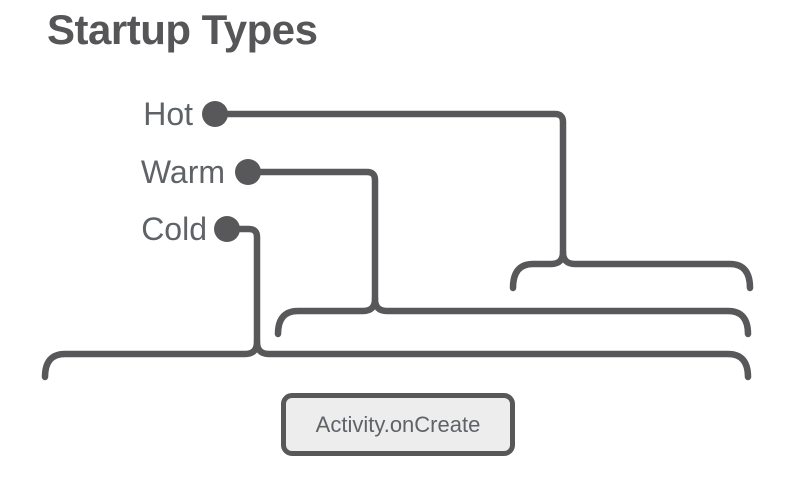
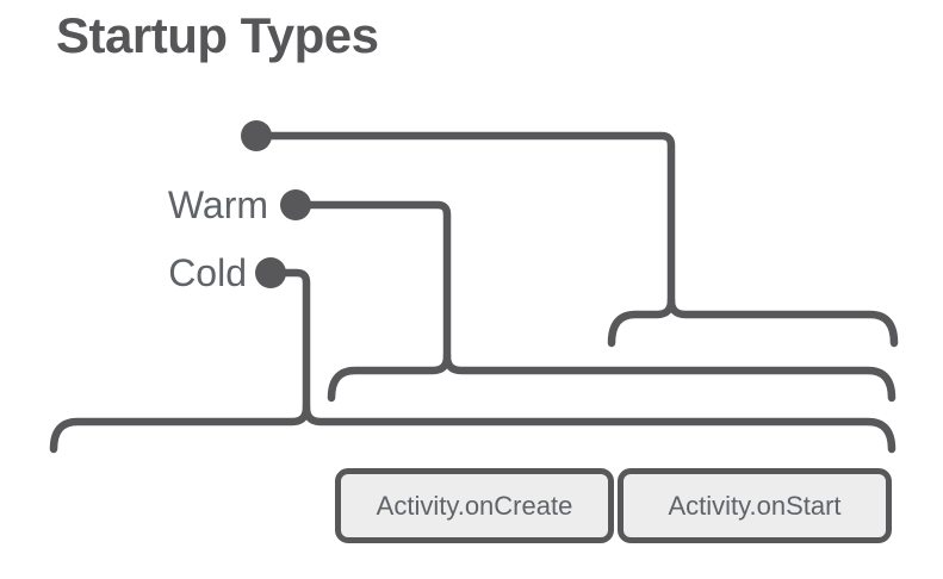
  Startup Types
- Hot
  Warm
  Cold
  Activity.onCreate
+ Activity.onStart
